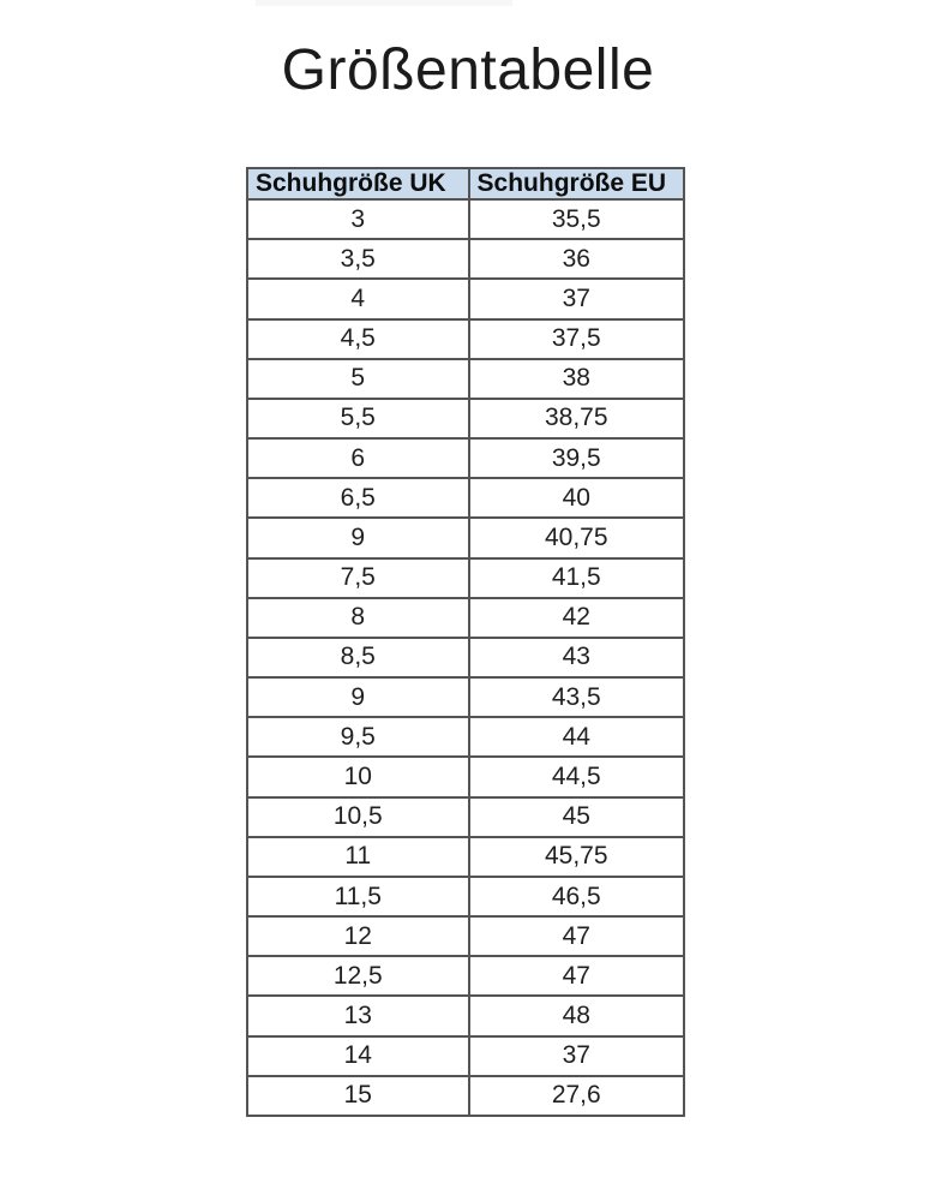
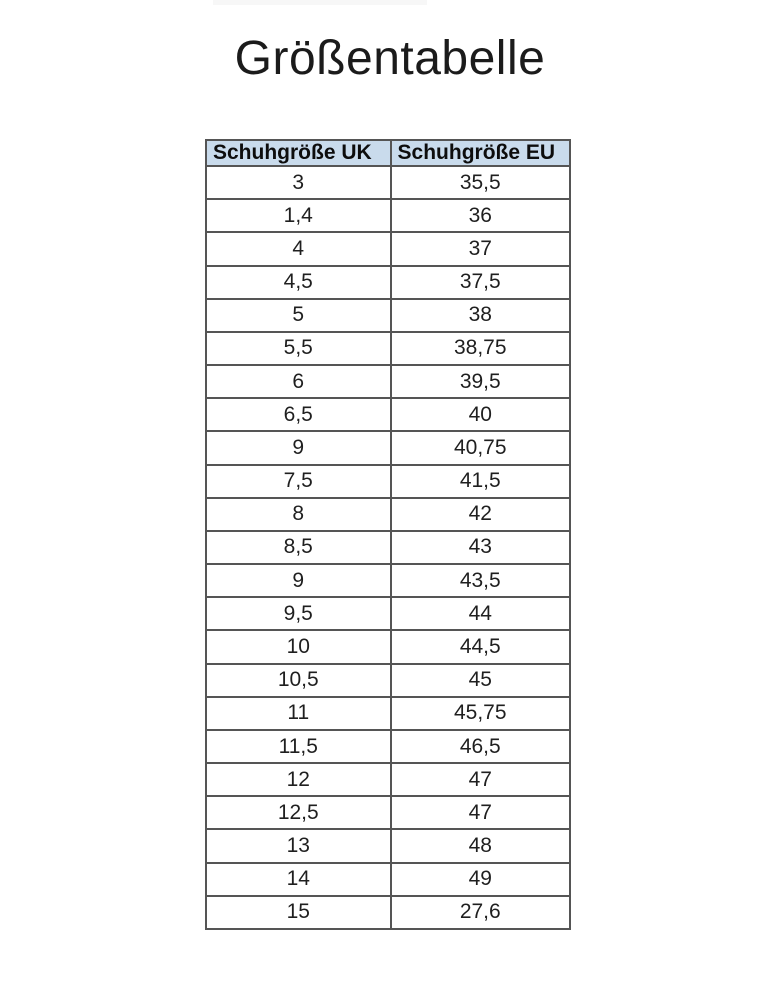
  Größentabelle
  Schuhgröße UK	Schuhgröße EU
  3	35,5
- 3,5	36
+ 1,4	36
  4	37
  4,5	37,5
  5	38
  5,5	38,75
  6	39,5
  6,5	40
  9	40,75
  7,5	41,5
  8	42
  8,5	43
  9	43,5
  9,5	44
  10	44,5
  10,5	45
  11	45,75
  11,5	46,5
  12	47
  12,5	47
  13	48
- 14	37
+ 14	49
  15	27,6
